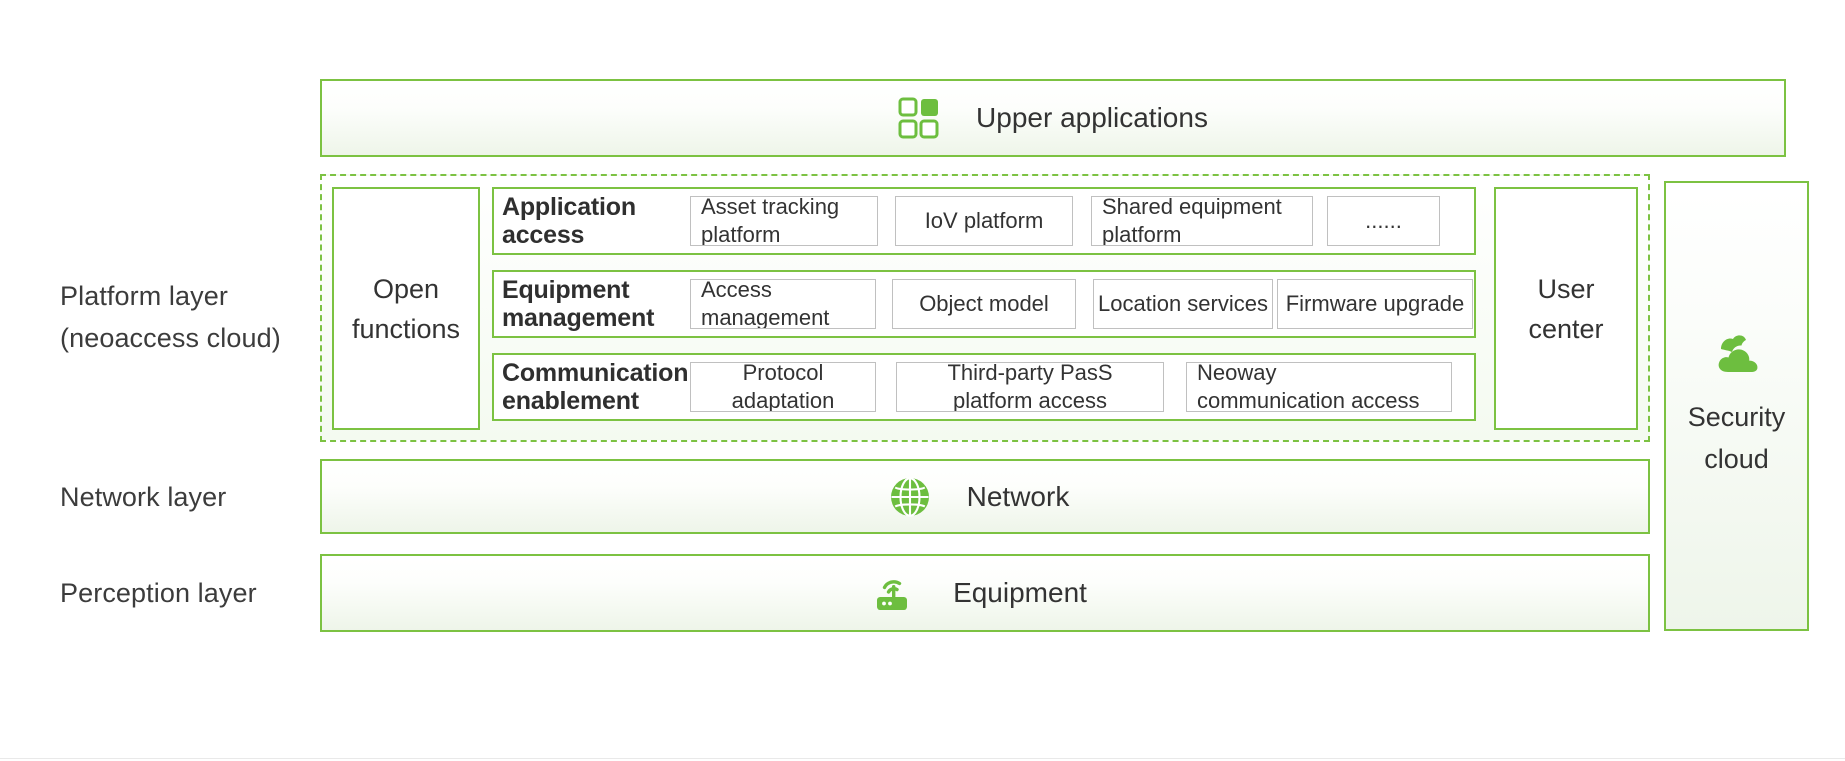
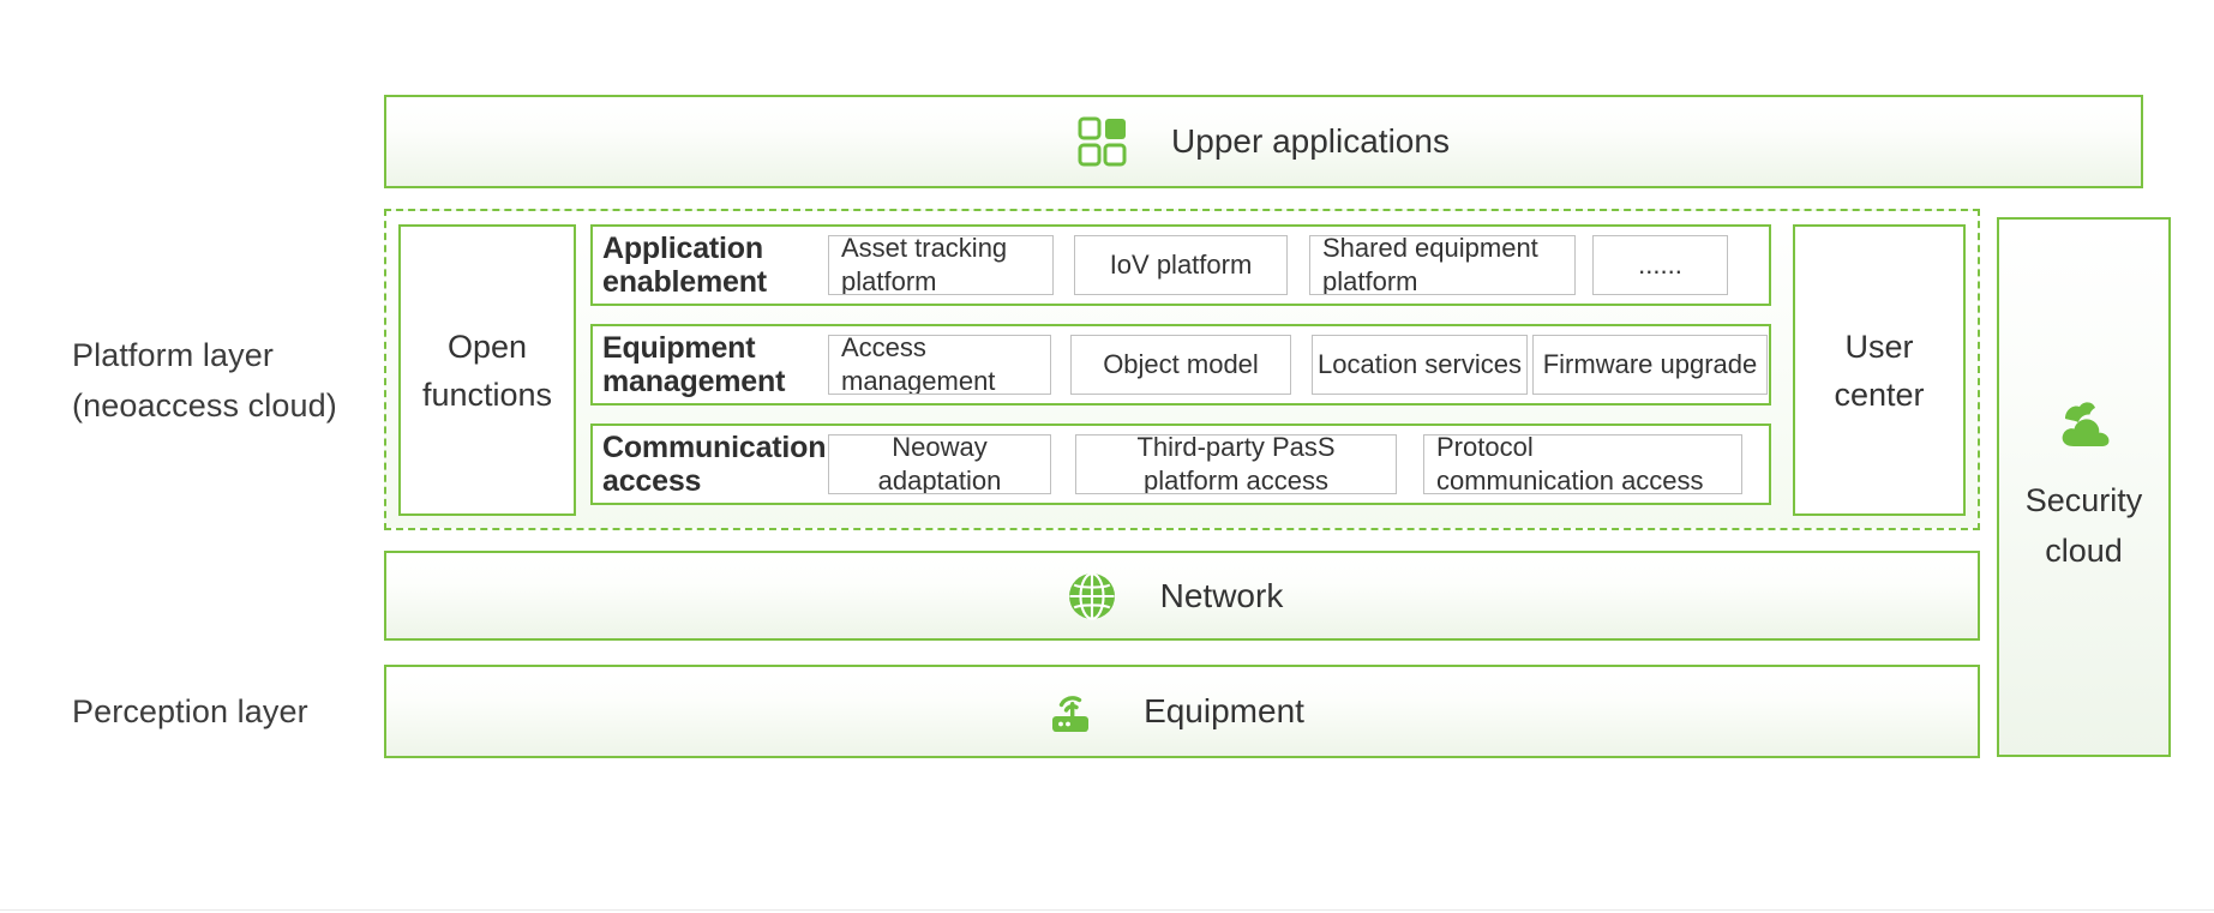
  Platform layer
  (neoaccess cloud)
- Network layer
  Perception layer
  Upper applications
  Open
  functions
  Application
- access
+ enablement
  Asset tracking
  platform
  IoV platform
  Shared equipment
  platform
  ......
  Equipment
  management
  Access
  management
  Object model
  Location services
  Firmware upgrade
  Communication
- enablement
+ access
- Protocol
+ Neoway
  adaptation
  Third-party PasS
  platform access
- Neoway
+ Protocol
  communication access
  User
  center
  Security
  cloud
  Network
  Equipment
